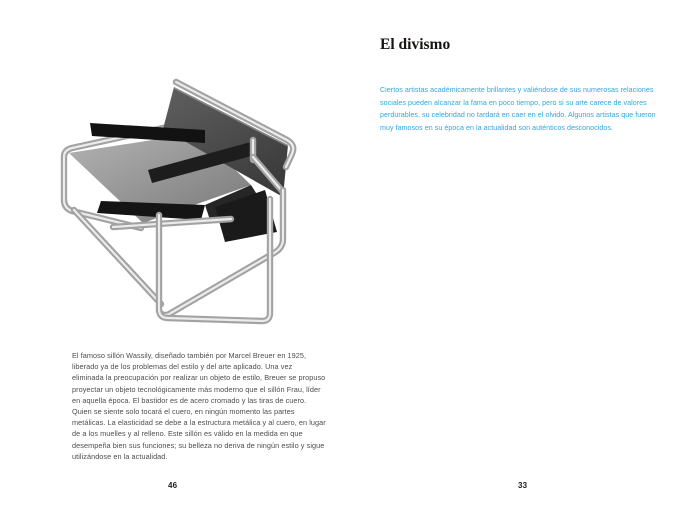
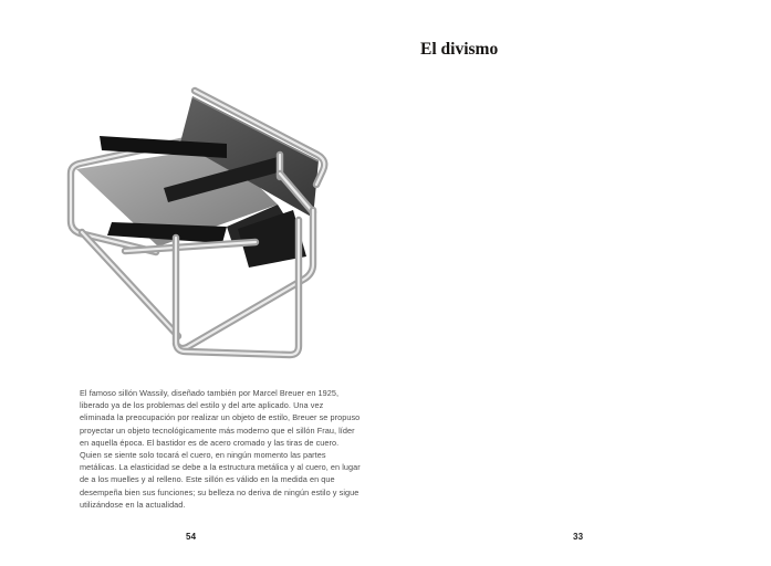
  El famoso sillón Wassily, diseñado también por Marcel Breuer en 1925, liberado ya de los problemas del estilo y del arte aplicado. Una vez eliminada la preocupación por realizar un objeto de estilo, Breuer se propuso proyectar un objeto tecnológicamente más moderno que el sillón Frau, líder en aquella época. El bastidor es de acero cromado y las tiras de cuero. Quien se siente solo tocará el cuero, en ningún momento las partes metálicas. La elasticidad se debe a la estructura metálica y al cuero, en lugar de a los muelles y al relleno. Este sillón es válido en la medida en que desempeña bien sus funciones; su belleza no deriva de ningún estilo y sigue utilizándose en la actualidad.
- 46
+ 54
  El divismo
- Ciertos artistas académicamente brillantes y valiéndose de sus numerosas relaciones sociales pueden alcanzar la fama en poco tiempo, pero si su arte carece de valores perdurables, su celebridad no tardará en caer en el olvido. Algunos artistas que fueron muy famosos en su época en la actualidad son auténticos desconocidos.
  33
